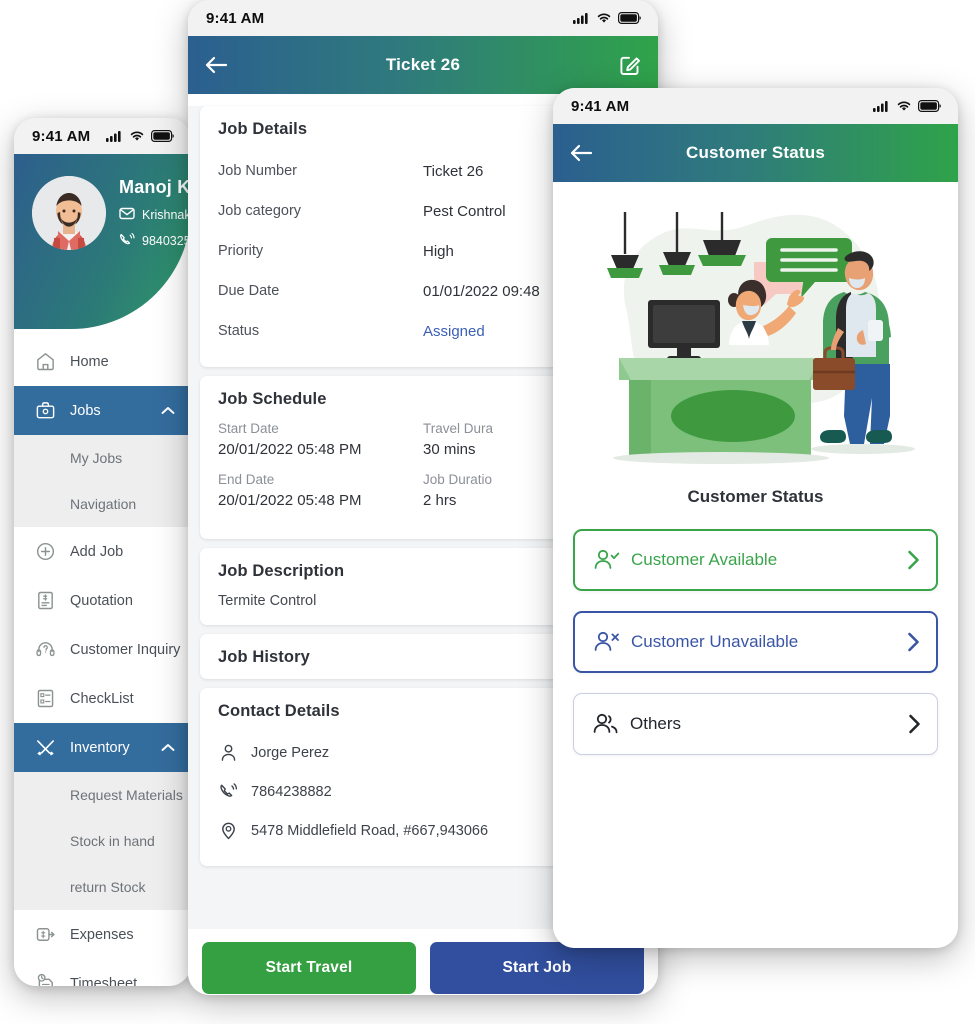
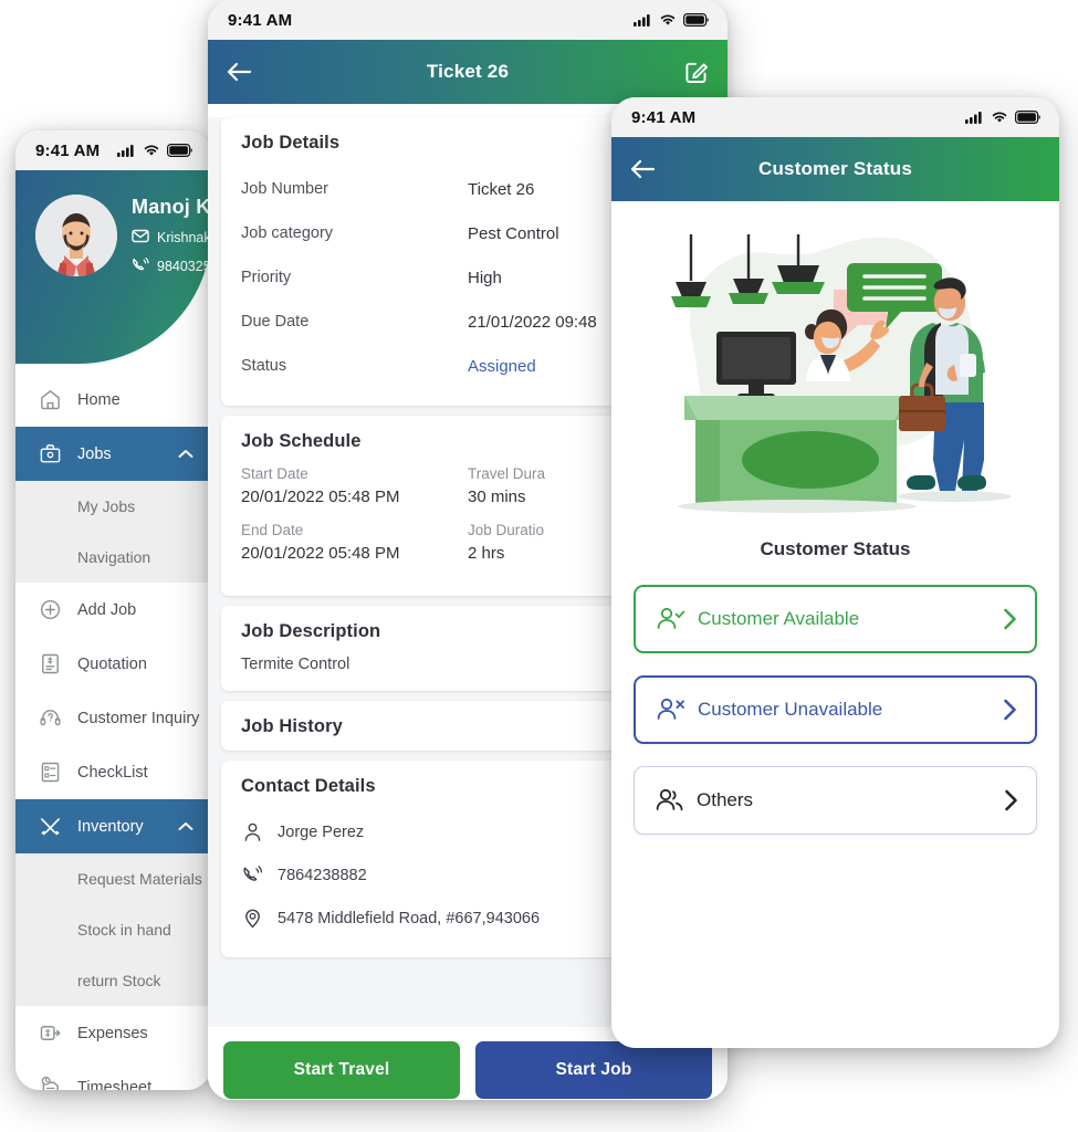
  9:41 AM
  Manoj K
  Krishna
  984032
  Home
  Jobs
  My Jobs
  Navigation
  Add Job
  Quotation
  Customer Inquiry
  CheckList
  Inventory
  Request Materials
  Stock in hand
  return Stock
  Expenses
  Timesheet
  9:41 AM
  Ticket 26
  Job Details
  Job Number
  Ticket 26
  Job category
  Pest Control
  Priority
  High
  Due Date
- 01/01/2022 09:48
+ 21/01/2022 09:48
  Status
  Assigned
  Job Schedule
  Start Date
  20/01/2022 05:48 PM
  End Date
  20/01/2022 05:48 PM
  Travel Dura
  30 mins
  Job Duratio
  2 hrs
  Job Description
  Termite Control
  Job History
  Contact Details
  Jorge Perez
  7864238882
  5478 Middlefield Road, #667,943066
  Start Travel
  Start Job
  9:41 AM
  Customer Status
  Customer Status
  Customer Available
  Customer Unavailable
  Others
